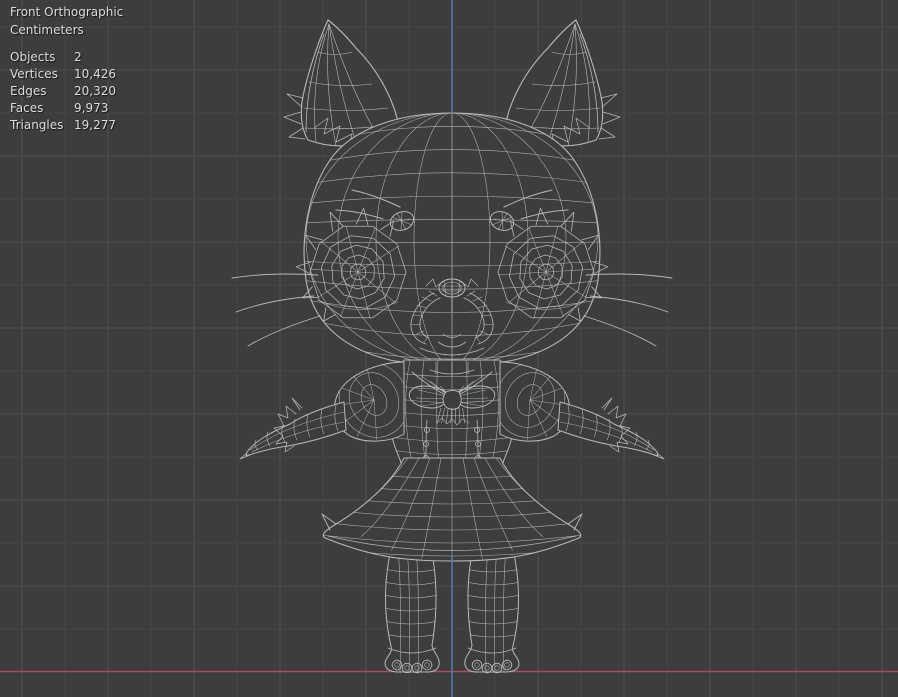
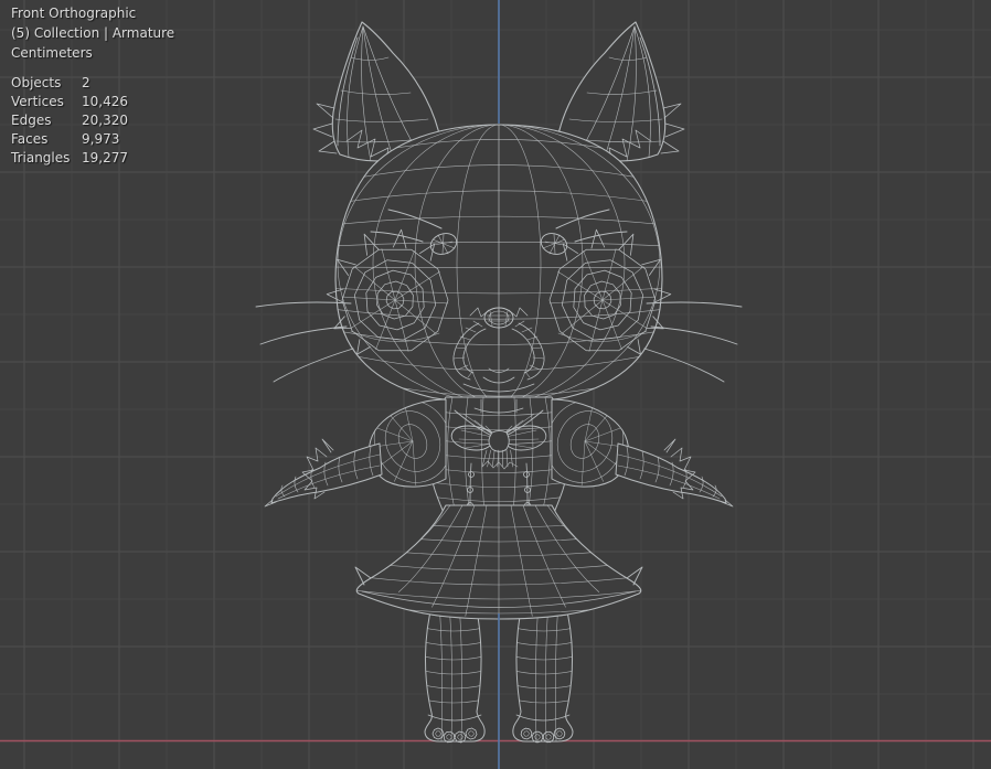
  Front Orthographic
+ (5) Collection | Armature
  Centimeters
  Objects	2
  Vertices	10,426
  Edges	20,320
  Faces	9,973
  Triangles	19,277
